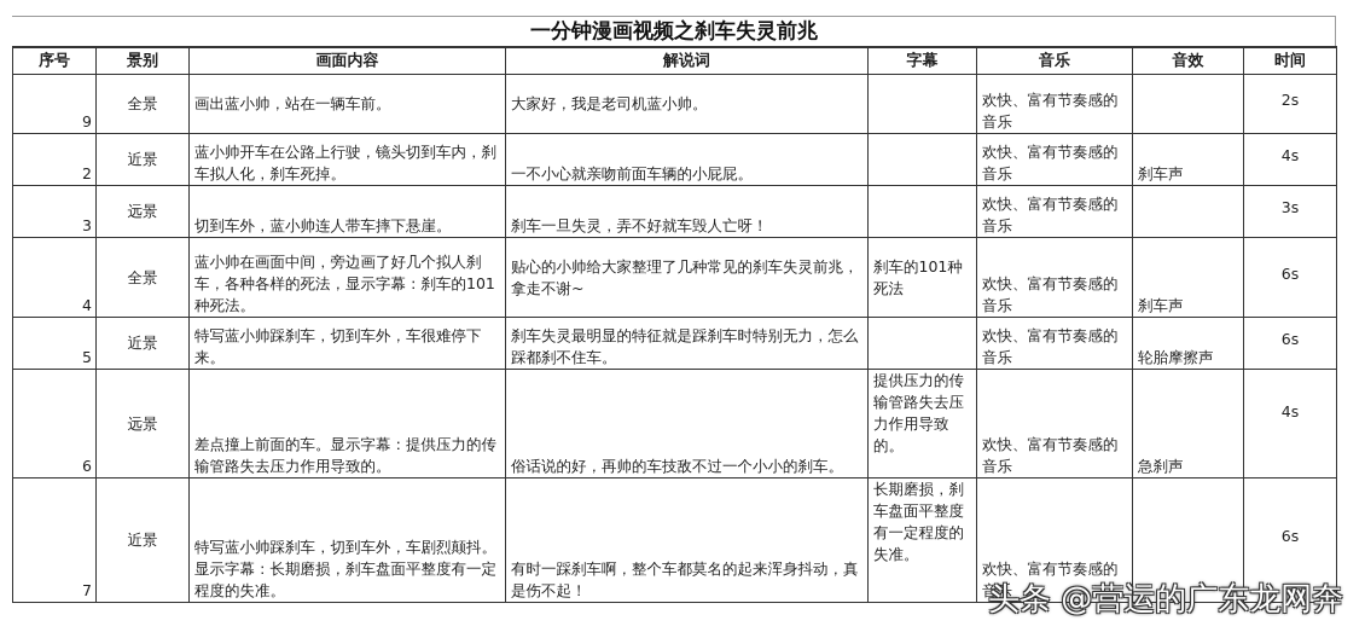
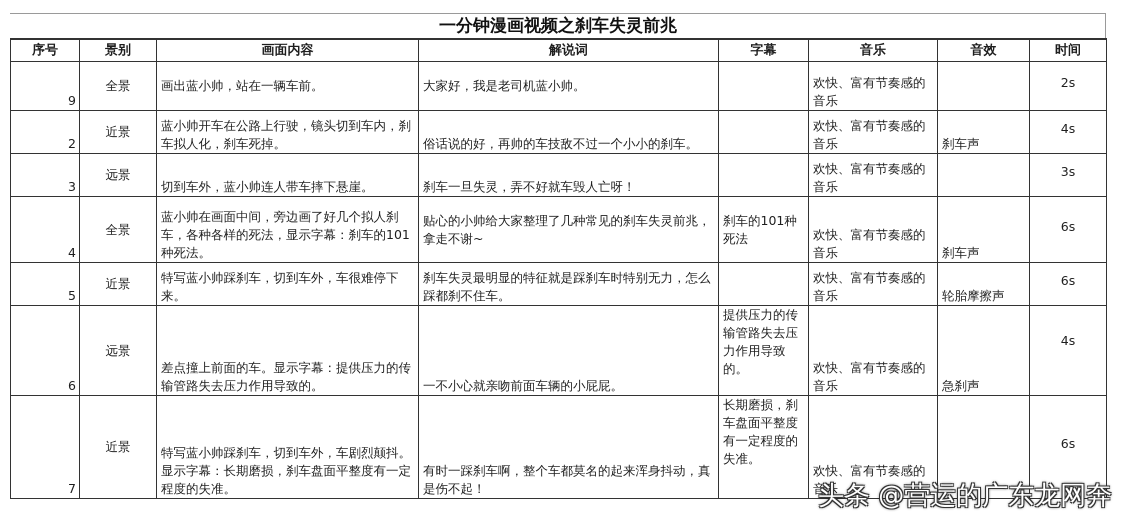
  一分钟漫画视频之刹车失灵前兆
  序号	景别	画面内容	解说词	字幕	音乐	音效	时间
  9	全景	画出蓝小帅，站在一辆车前。	大家好，我是老司机蓝小帅。		欢快、富有节奏感的音乐		2s
- 2	近景	蓝小帅开车在公路上行驶，镜头切到车内，刹车拟人化，刹车死掉。	一不小心就亲吻前面车辆的小屁屁。		欢快、富有节奏感的音乐	刹车声	4s
+ 2	近景	蓝小帅开车在公路上行驶，镜头切到车内，刹车拟人化，刹车死掉。	俗话说的好，再帅的车技敌不过一个小小的刹车。		欢快、富有节奏感的音乐	刹车声	4s
  3	远景	切到车外，蓝小帅连人带车摔下悬崖。	刹车一旦失灵，弄不好就车毁人亡呀！		欢快、富有节奏感的音乐		3s
  4	全景	蓝小帅在画面中间，旁边画了好几个拟人刹车，各种各样的死法，显示字幕：刹车的101种死法。	贴心的小帅给大家整理了几种常见的刹车失灵前兆，拿走不谢~	刹车的101种死法	欢快、富有节奏感的音乐	刹车声	6s
  5	近景	特写蓝小帅踩刹车，切到车外，车很难停下来。	刹车失灵最明显的特征就是踩刹车时特别无力，怎么踩都刹不住车。		欢快、富有节奏感的音乐	轮胎摩擦声	6s
- 6	远景	差点撞上前面的车。显示字幕：提供压力的传输管路失去压力作用导致的。	俗话说的好，再帅的车技敌不过一个小小的刹车。	提供压力的传输管路失去压力作用导致的。	欢快、富有节奏感的音乐	急刹声	4s
+ 6	远景	差点撞上前面的车。显示字幕：提供压力的传输管路失去压力作用导致的。	一不小心就亲吻前面车辆的小屁屁。	提供压力的传输管路失去压力作用导致的。	欢快、富有节奏感的音乐	急刹声	4s
  7	近景	特写蓝小帅踩刹车，切到车外，车剧烈颠抖。显示字幕：长期磨损，刹车盘面平整度有一定程度的失准。	有时一踩刹车啊，整个车都莫名的起来浑身抖动，真是伤不起！	长期磨损，刹车盘面平整度有一定程度的失准。	欢快、富有节奏感的音乐		6s
  头条 @营运的广东龙网奔
